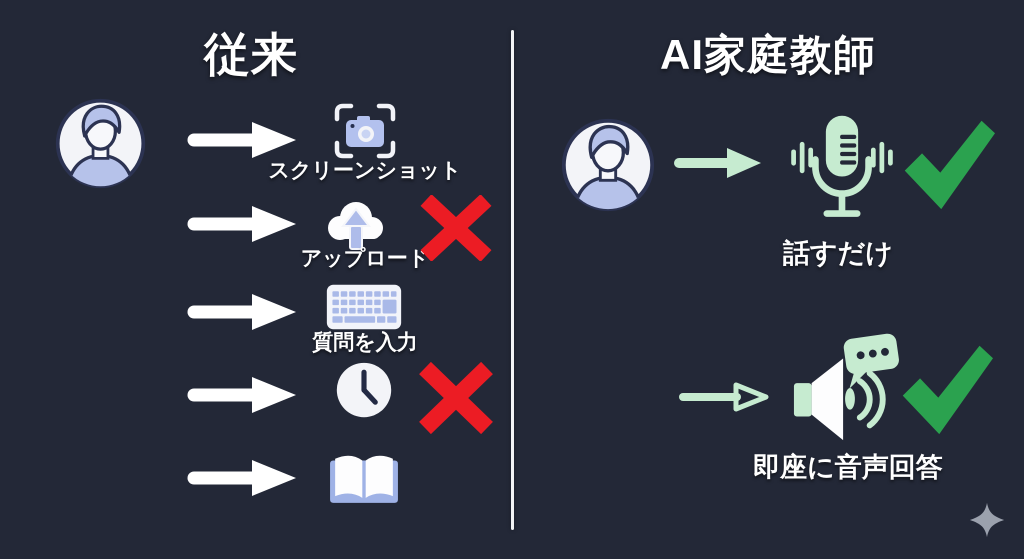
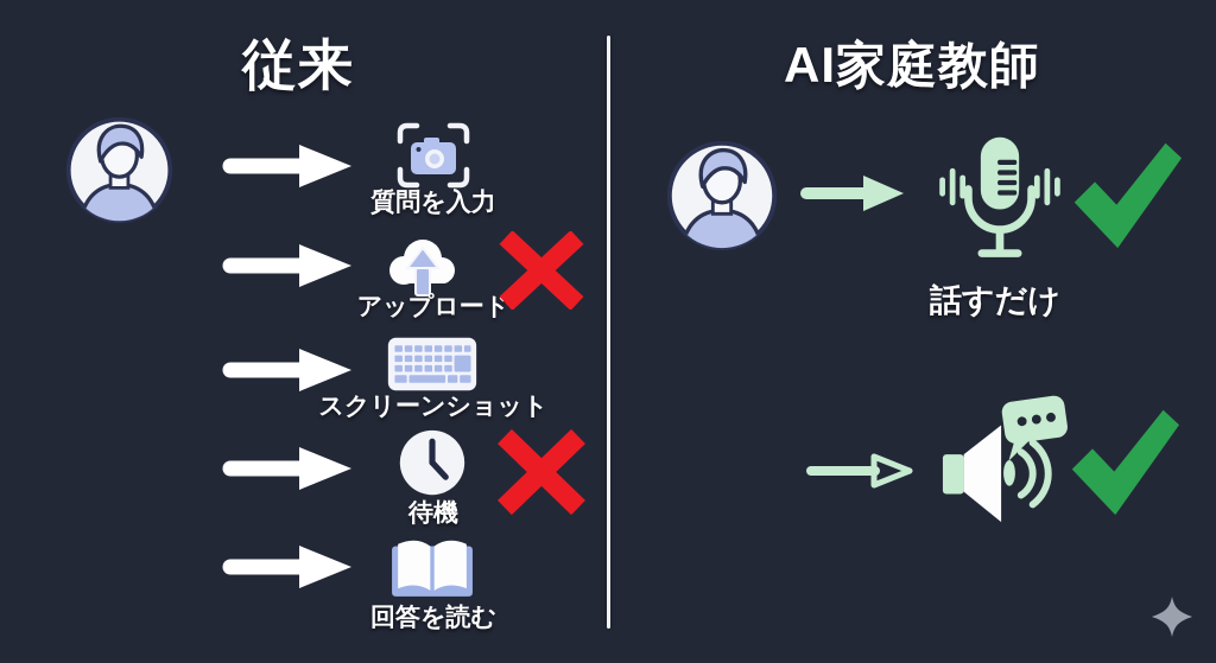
  従来
- スクリーンショット
+ 質問を入力
  アップロード
- 質問を入力
+ スクリーンショット
+ 待機
+ 回答を読む
  AI家庭教師
  話すだけ
- 即座に音声回答
